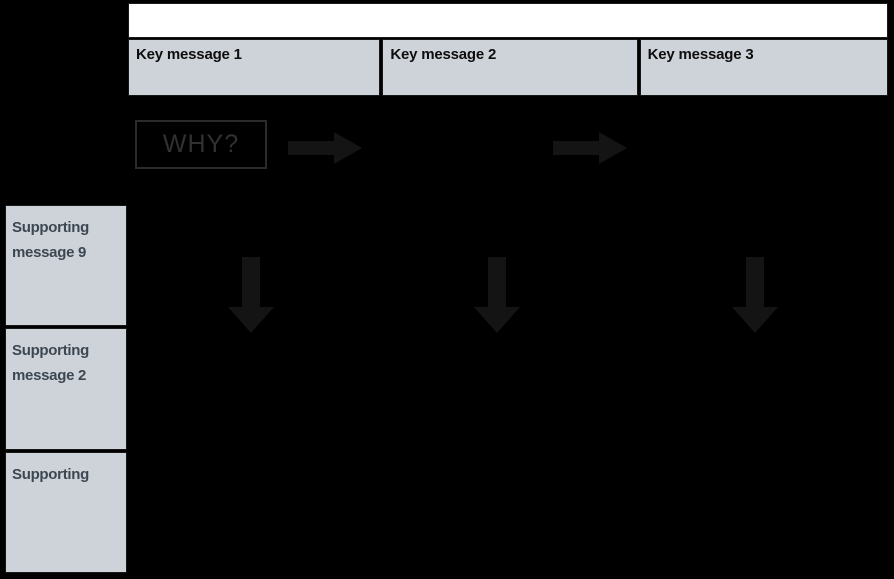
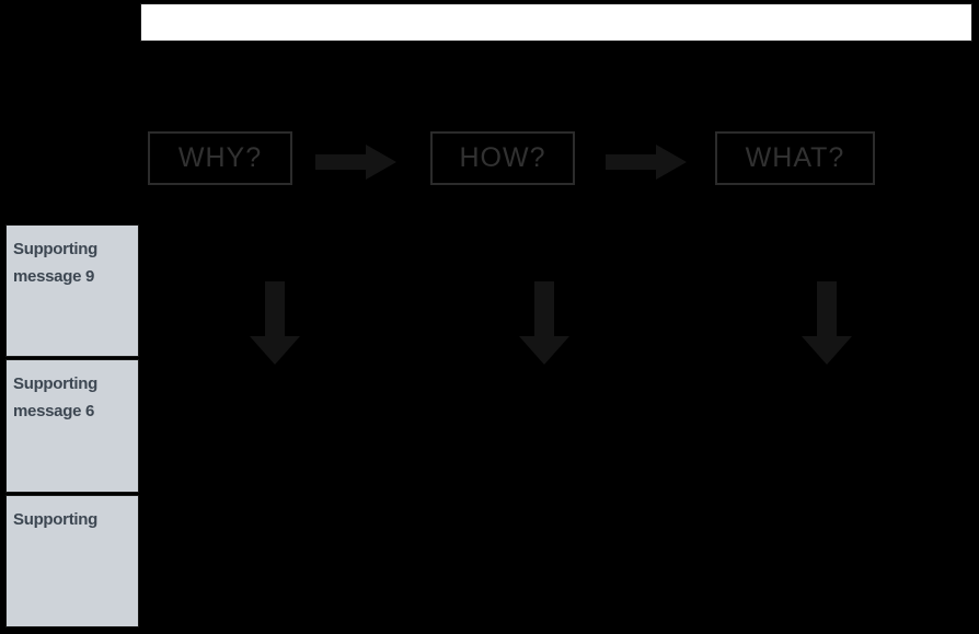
- Key message 1
- Key message 2
- Key message 3
  WHY?
+ HOW?
+ WHAT?
  Supporting
  message 9
  Supporting
- message 2
+ message 6
  Supporting
